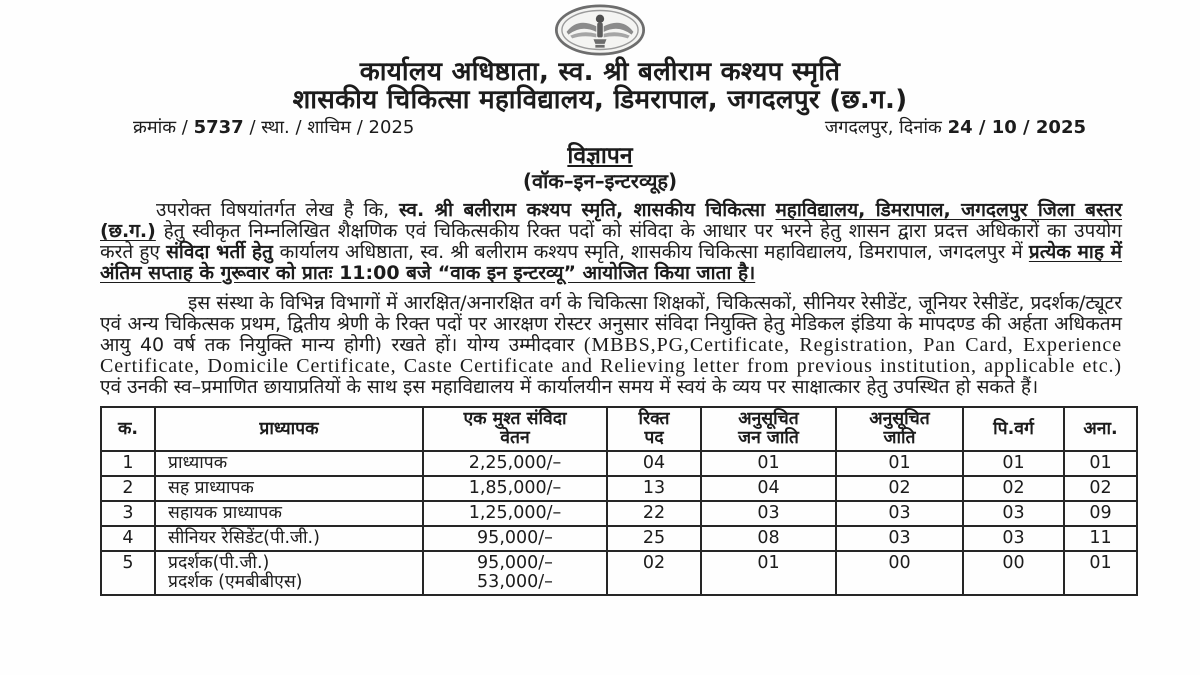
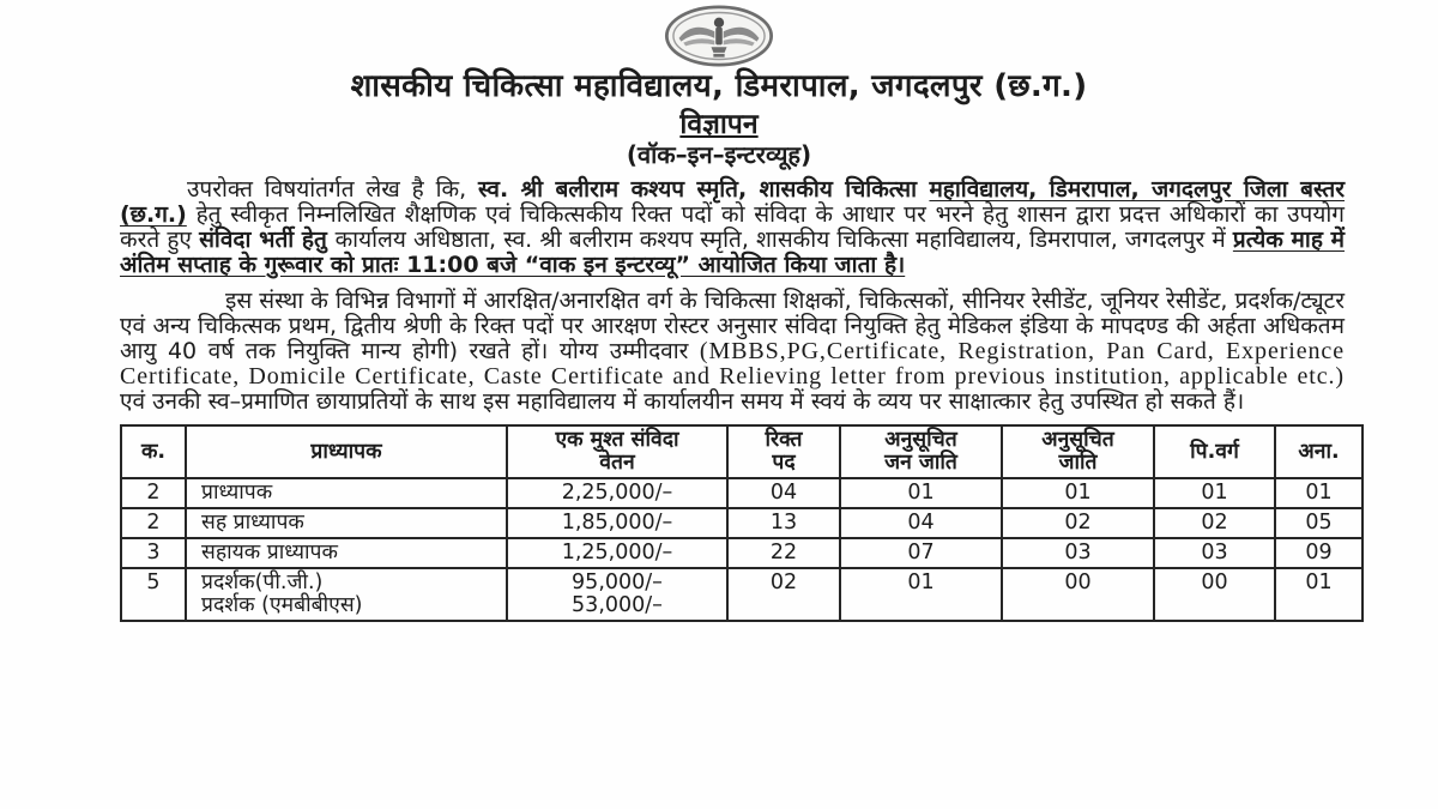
- कार्यालय अधिष्ठाता, स्व. श्री बलीराम कश्यप स्मृति
  शासकीय चिकित्सा महाविद्यालय, डिमरापाल, जगदलपुर (छ.ग.)
- क्रमांक / 5737 / स्था. / शाचिम / 2025
- जगदलपुर, दिनांक 24 / 10 / 2025
  विज्ञापन
  (वॉक–इन–इन्टरव्यूह)
  उपरोक्त विषयांतर्गत लेख है कि, स्व. श्री बलीराम कश्यप स्मृति, शासकीय चिकित्सा महाविद्यालय, डिमरापाल, जगदलपुर जिला बस्तर (छ.ग.) हेतु स्वीकृत निम्नलिखित शैक्षणिक एवं चिकित्सकीय रिक्त पदों को संविदा के आधार पर भरने हेतु शासन द्वारा प्रदत्त अधिकारों का उपयोग करते हुए संविदा भर्ती हेतु कार्यालय अधिष्ठाता, स्व. श्री बलीराम कश्यप स्मृति, शासकीय चिकित्सा महाविद्यालय, डिमरापाल, जगदलपुर में प्रत्येक माह में अंतिम सप्ताह के गुरूवार को प्रातः 11:00 बजे “वाक इन इन्टरव्यू” आयोजित किया जाता है।
  इस संस्था के विभिन्न विभागों में आरक्षित/अनारक्षित वर्ग के चिकित्सा शिक्षकों, चिकित्सकों, सीनियर रेसीडेंट, जूनियर रेसीडेंट, प्रदर्शक/ट्यूटर एवं अन्य चिकित्सक प्रथम, द्वितीय श्रेणी के रिक्त पदों पर आरक्षण रोस्टर अनुसार संविदा नियुक्ति हेतु मेडिकल इंडिया के मापदण्ड की अर्हता अधिकतम आयु 40 वर्ष तक नियुक्ति मान्य होगी) रखते हों। योग्य उम्मीदवार (MBBS,PG,Certificate, Registration, Pan Card, Experience Certificate, Domicile Certificate, Caste Certificate and Relieving letter from previous institution, applicable etc.) एवं उनकी स्व–प्रमाणित छायाप्रतियों के साथ इस महाविद्यालय में कार्यालयीन समय में स्वयं के व्यय पर साक्षात्कार हेतु उपस्थित हो सकते हैं।
  क.	प्राध्यापक	एक मुश्त संविदा वेतन	रिक्त पद	अनुसूचित जन जाति	अनुसूचित जाति	पि.वर्ग	अना.
- 1	प्राध्यापक	2,25,000/–	04	01	01	01	01
+ 2	प्राध्यापक	2,25,000/–	04	01	01	01	01
- 2	सह प्राध्यापक	1,85,000/–	13	04	02	02	02
+ 2	सह प्राध्यापक	1,85,000/–	13	04	02	02	05
- 3	सहायक प्राध्यापक	1,25,000/–	22	03	03	03	09
+ 3	सहायक प्राध्यापक	1,25,000/–	22	07	03	03	09
- 4	सीनियर रेसिडेंट(पी.जी.)	95,000/–	25	08	03	03	11
  5	प्रदर्शक(पी.जी.) प्रदर्शक (एमबीबीएस)	95,000/– 53,000/–	02	01	00	00	01
